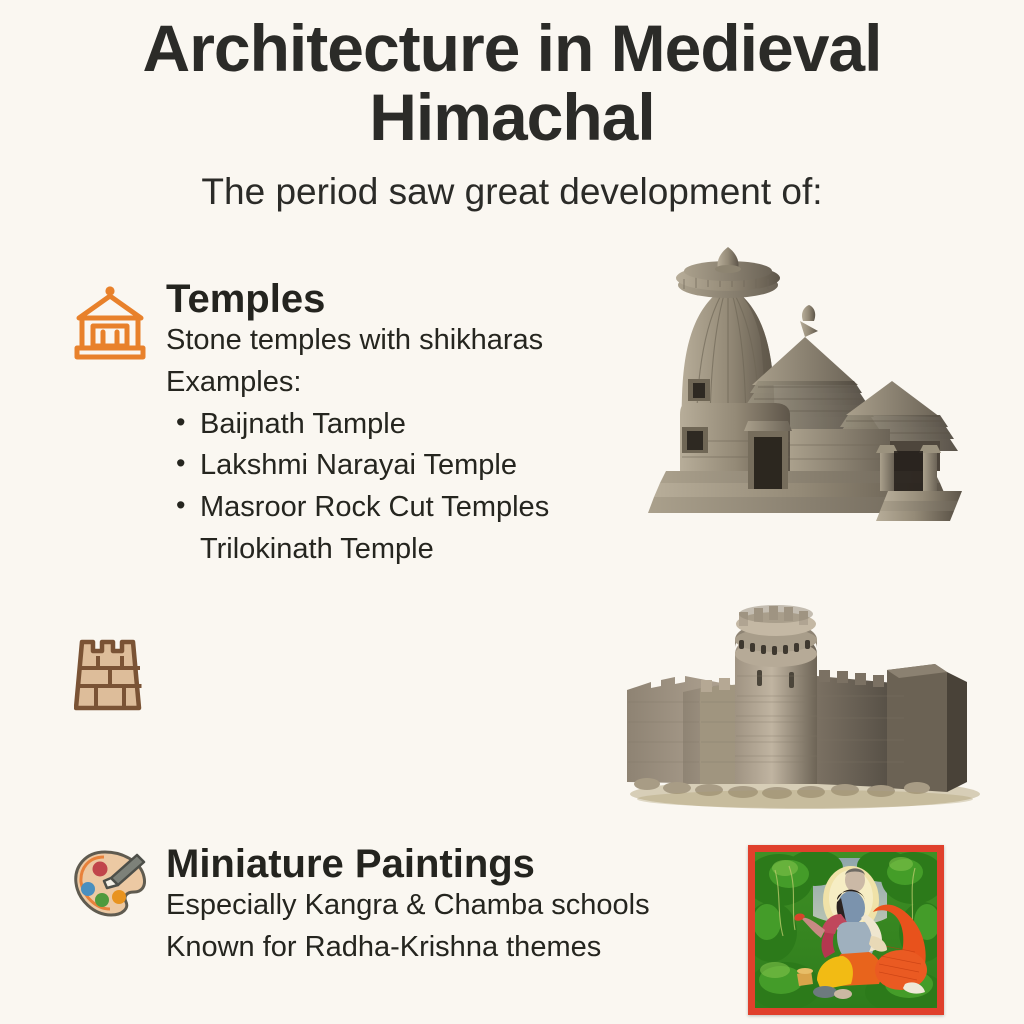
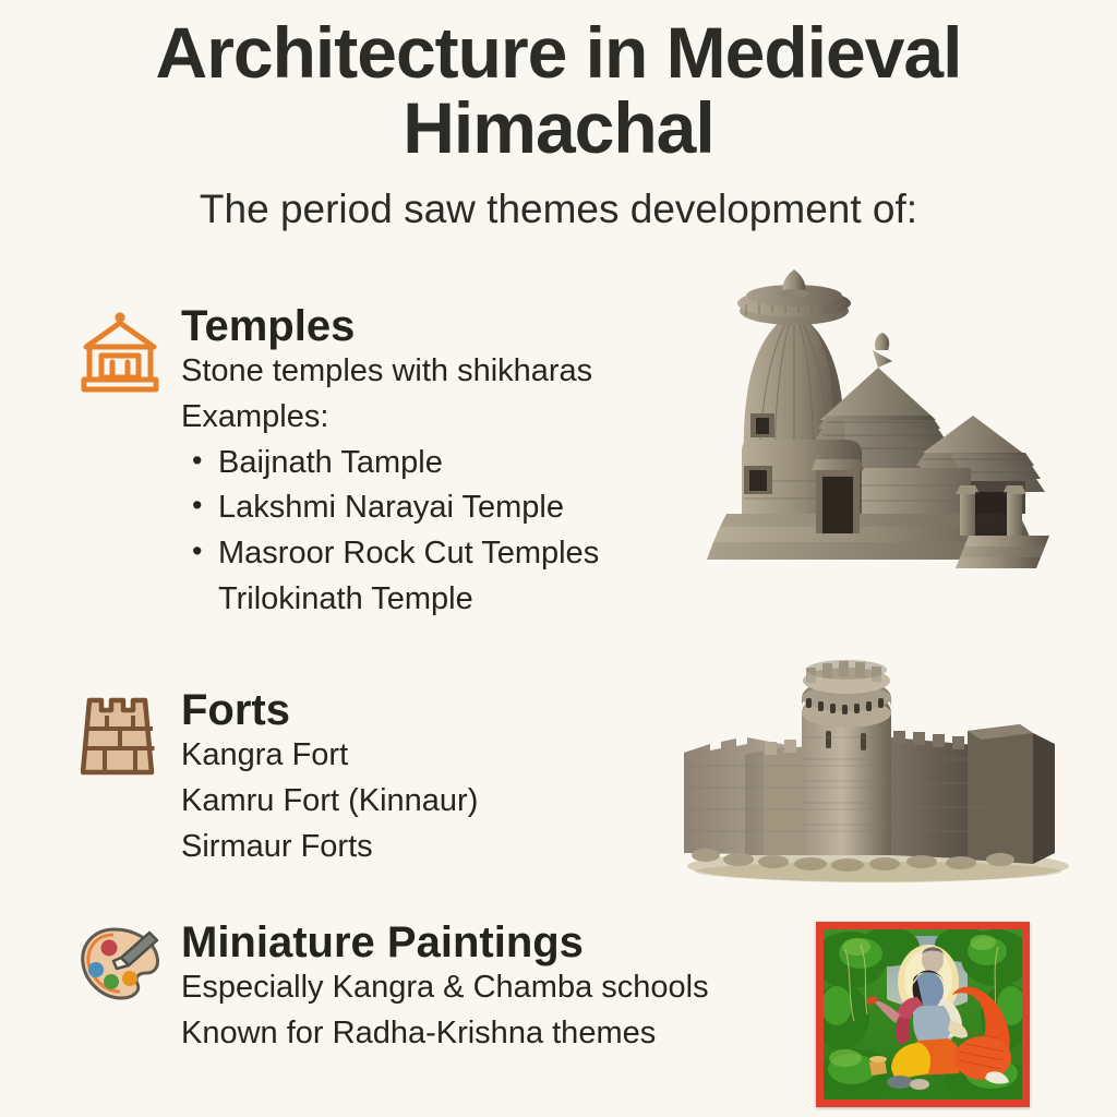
  Architecture in Medieval Himachal
- The period saw great development of:
+ The period saw themes development of:
  Temples
  Stone temples with shikharas
  Examples:
  Baijnath Tample
  Lakshmi Narayai Temple
  Masroor Rock Cut Temples
  Trilokinath Temple
+ Forts
+ Kangra Fort
+ Kamru Fort (Kinnaur)
+ Sirmaur Forts
  Miniature Paintings
  Especially Kangra & Chamba schools
  Known for Radha-Krishna themes
